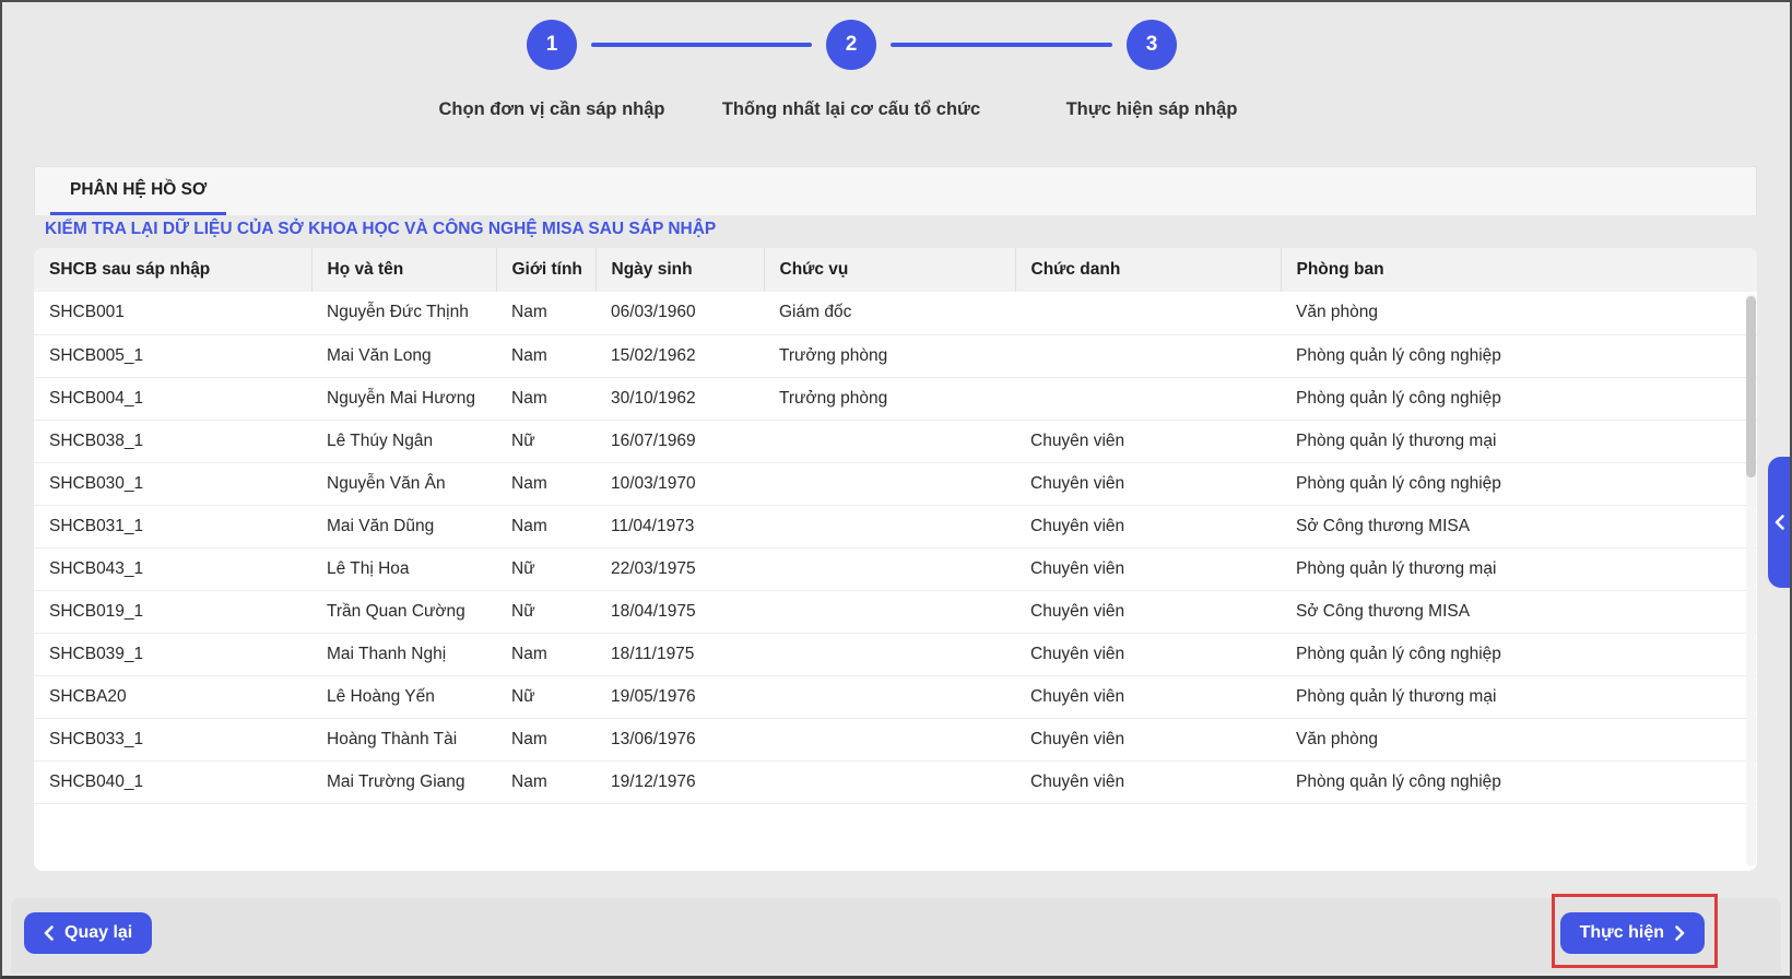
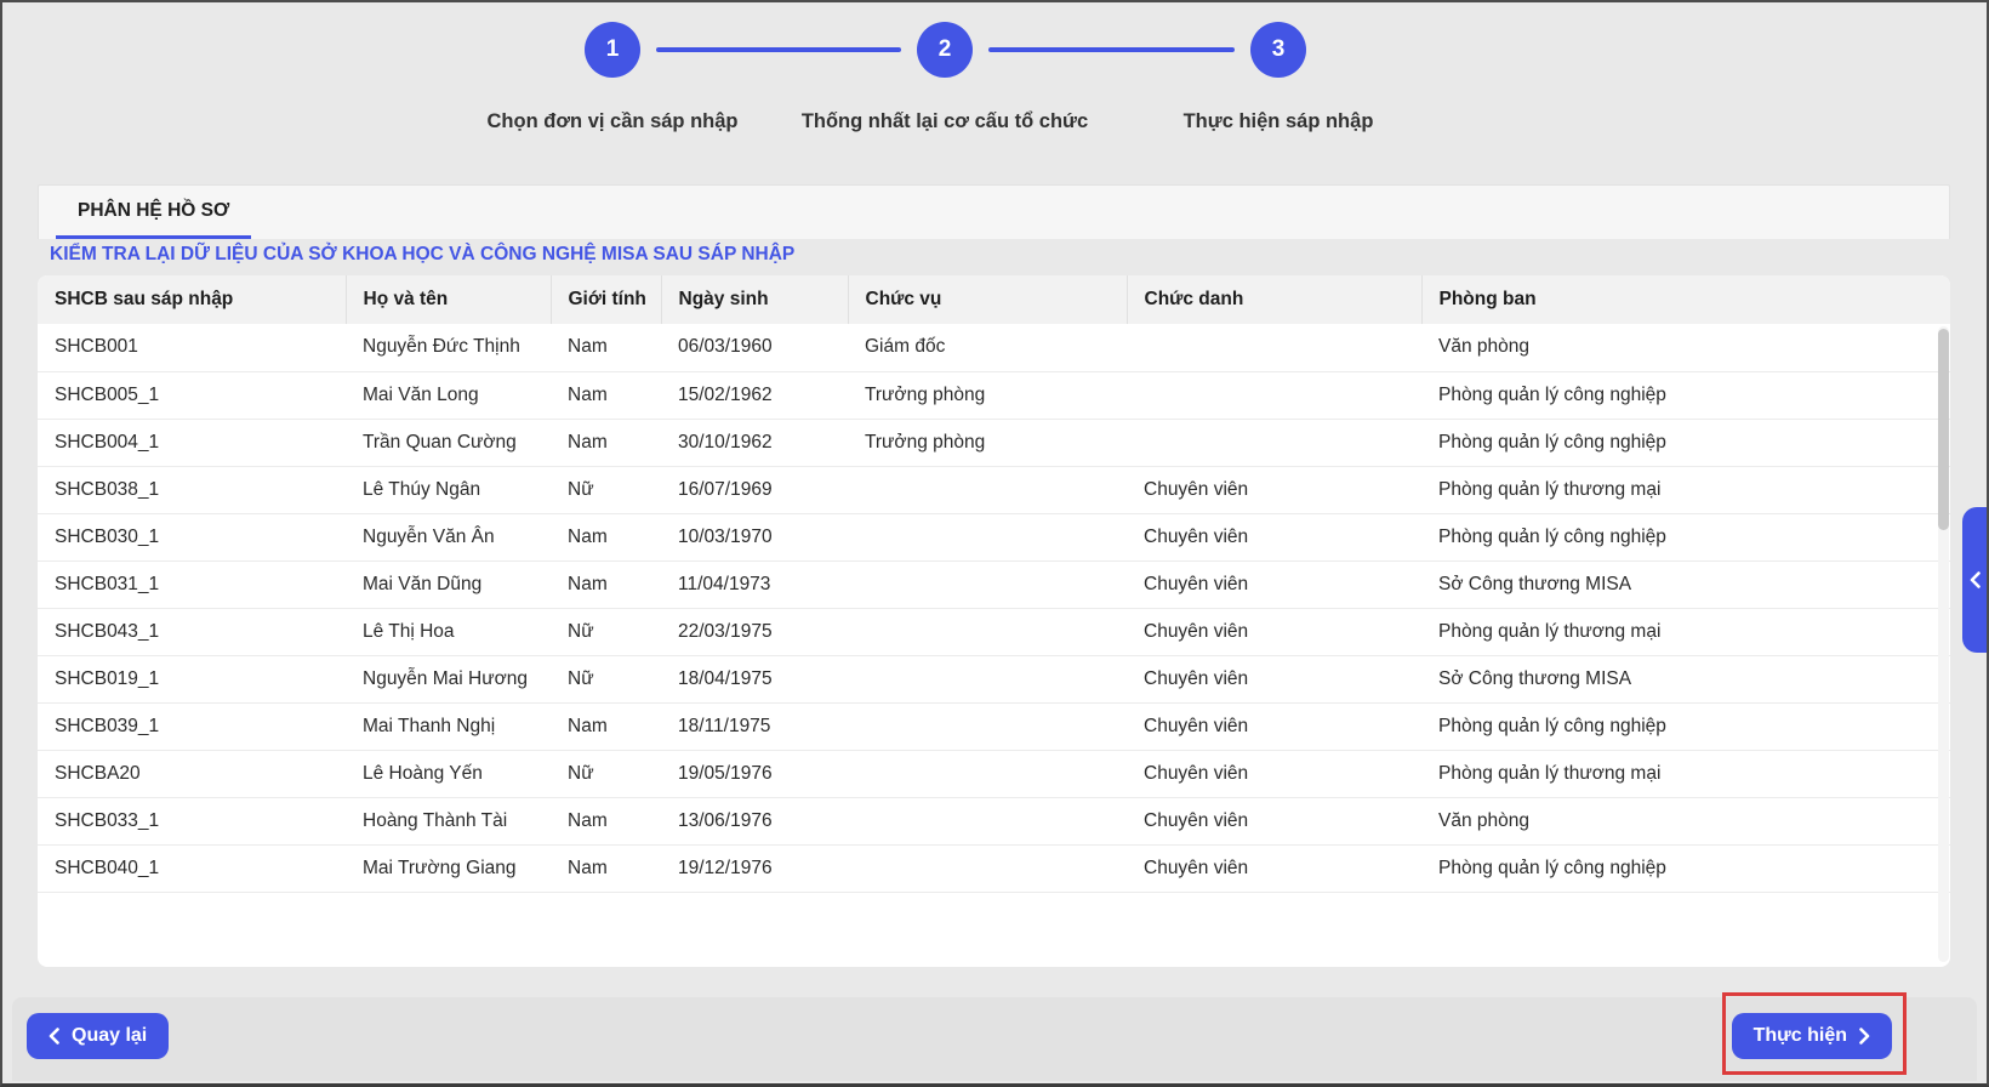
  1
  Chọn đơn vị cần sáp nhập
  2
  Thống nhất lại cơ cấu tổ chức
  3
  Thực hiện sáp nhập
  PHÂN HỆ HỒ SƠ
  KIỂM TRA LẠI DỮ LIỆU CỦA SỞ KHOA HỌC VÀ CÔNG NGHỆ MISA SAU SÁP NHẬP
  SHCB sau sáp nhập	Họ và tên	Giới tính	Ngày sinh	Chức vụ	Chức danh	Phòng ban
  SHCB001	Nguyễn Đức Thịnh	Nam	06/03/1960	Giám đốc		Văn phòng
  SHCB005_1	Mai Văn Long	Nam	15/02/1962	Trưởng phòng		Phòng quản lý công nghiệp
- SHCB004_1	Nguyễn Mai Hương	Nam	30/10/1962	Trưởng phòng		Phòng quản lý công nghiệp
+ SHCB004_1	Trần Quan Cường	Nam	30/10/1962	Trưởng phòng		Phòng quản lý công nghiệp
  SHCB038_1	Lê Thúy Ngân	Nữ	16/07/1969		Chuyên viên	Phòng quản lý thương mại
  SHCB030_1	Nguyễn Văn Ân	Nam	10/03/1970		Chuyên viên	Phòng quản lý công nghiệp
  SHCB031_1	Mai Văn Dũng	Nam	11/04/1973		Chuyên viên	Sở Công thương MISA
  SHCB043_1	Lê Thị Hoa	Nữ	22/03/1975		Chuyên viên	Phòng quản lý thương mại
- SHCB019_1	Trần Quan Cường	Nữ	18/04/1975		Chuyên viên	Sở Công thương MISA
+ SHCB019_1	Nguyễn Mai Hương	Nữ	18/04/1975		Chuyên viên	Sở Công thương MISA
  SHCB039_1	Mai Thanh Nghị	Nam	18/11/1975		Chuyên viên	Phòng quản lý công nghiệp
  SHCBA20	Lê Hoàng Yến	Nữ	19/05/1976		Chuyên viên	Phòng quản lý thương mại
  SHCB033_1	Hoàng Thành Tài	Nam	13/06/1976		Chuyên viên	Văn phòng
  SHCB040_1	Mai Trường Giang	Nam	19/12/1976		Chuyên viên	Phòng quản lý công nghiệp
  Quay lại
  Thực hiện
